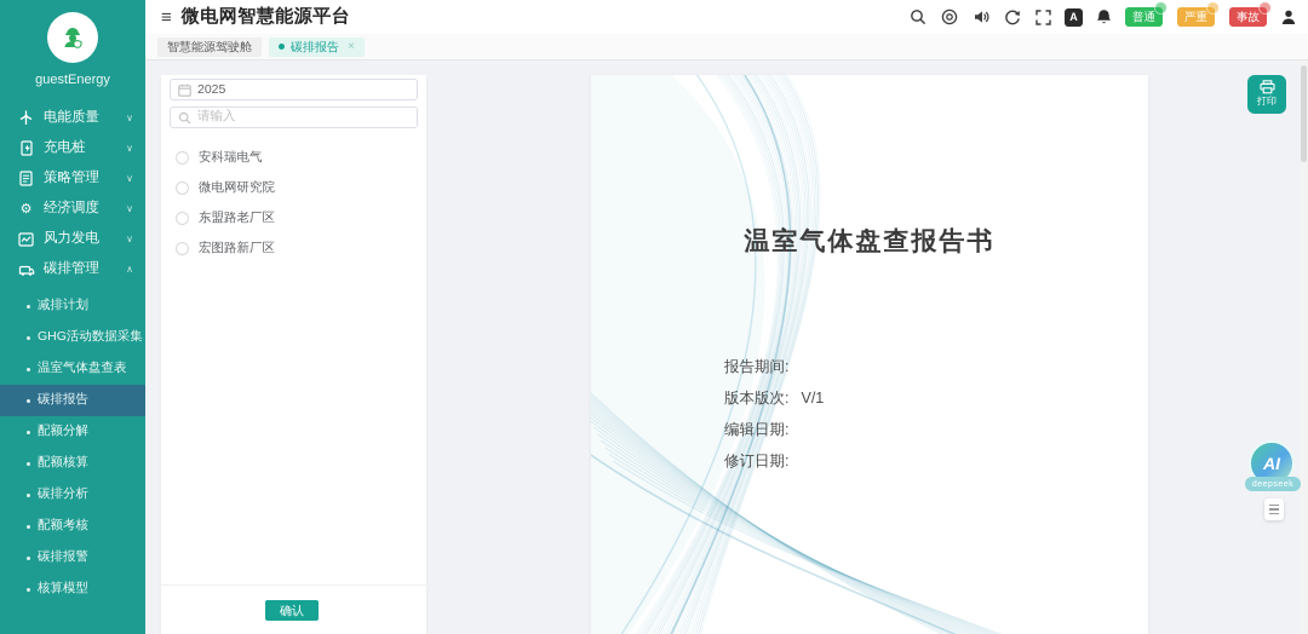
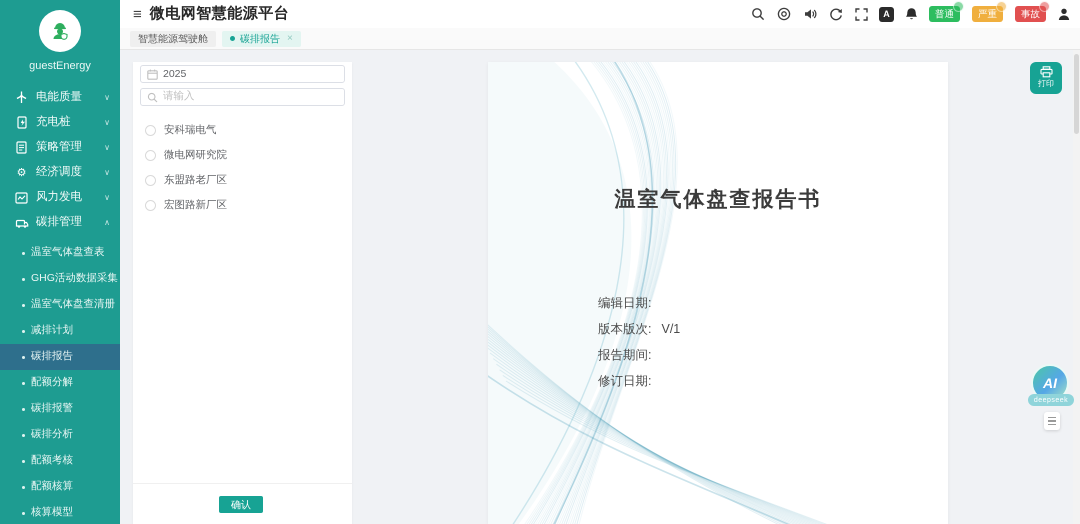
  guestEnergy
  电能质量
  ∨
  充电桩
  ∨
  策略管理
  ∨
  ⚙
  经济调度
  ∨
  风力发电
  ∨
  碳排管理
  ∧
- 减排计划
+ 温室气体盘查表
  GHG活动数据采集
+ 温室气体盘查清册
- 温室气体盘查表
+ 减排计划
  碳排报告
  配额分解
- 配额核算
+ 碳排报警
  碳排分析
  配额考核
- 碳排报警
+ 配额核算
  核算模型
  ≡
  微电网智慧能源平台
  A
  普通
  严重
  事故
  智慧能源驾驶舱
  碳排报告
  ×
  2025
  请输入
  安科瑞电气
  微电网研究院
  东盟路老厂区
  宏图路新厂区
  确认
  温室气体盘查报告书
- 报告期间:
+ 编辑日期:
  版本版次:
  V/1
- 编辑日期:
+ 报告期间:
  修订日期:
  打印
  AI
